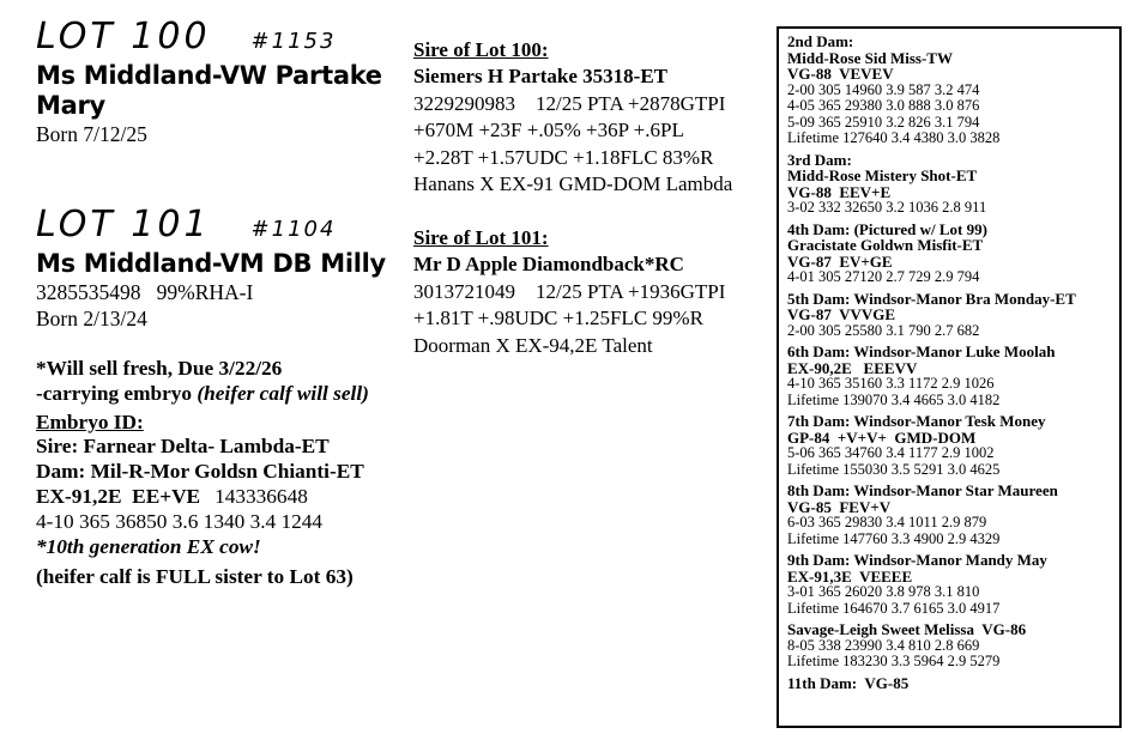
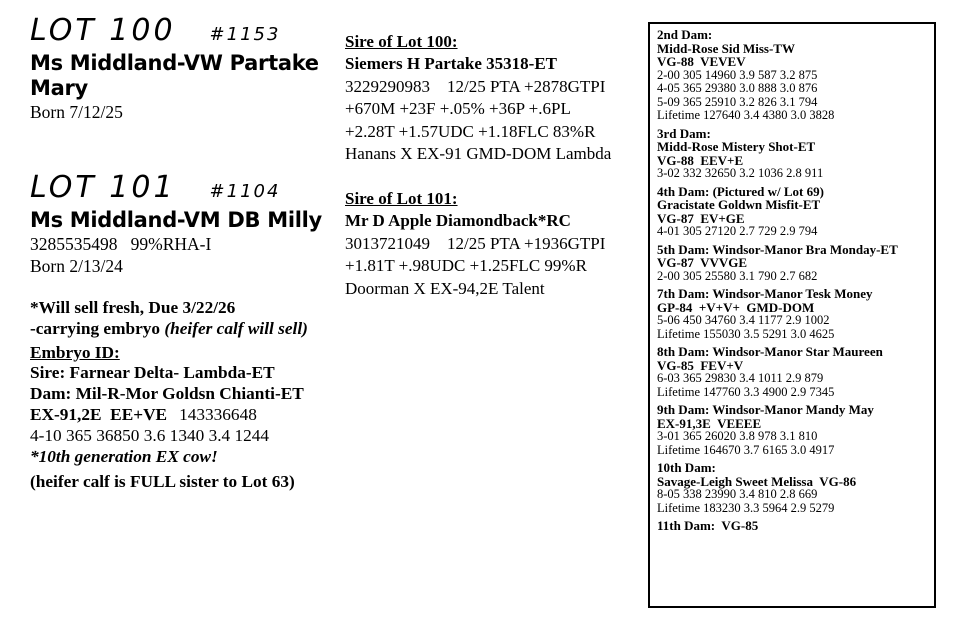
  LOT 100
  #1153
  Ms Middland-VW Partake Mary
  Born 7/12/25
  LOT 101
  #1104
  Ms Middland-VM DB Milly
  3285535498 99%RHA-I
  Born 2/13/24
  *Will sell fresh, Due 3/22/26
  -carrying embryo (heifer calf will sell)
  Embryo ID:
  Sire: Farnear Delta- Lambda-ET
  Dam: Mil-R-Mor Goldsn Chianti-ET
  EX-91,2E EE+VE 143336648
  4-10 365 36850 3.6 1340 3.4 1244
  *10th generation EX cow!
  (heifer calf is FULL sister to Lot 63)
  Sire of Lot 100:
  Siemers H Partake 35318-ET
  3229290983 12/25 PTA +2878GTPI
  +670M +23F +.05% +36P +.6PL
  +2.28T +1.57UDC +1.18FLC 83%R
  Hanans X EX-91 GMD-DOM Lambda
  Sire of Lot 101:
  Mr D Apple Diamondback*RC
  3013721049 12/25 PTA +1936GTPI
  +1.81T +.98UDC +1.25FLC 99%R
  Doorman X EX-94,2E Talent
  2nd Dam:
  Midd-Rose Sid Miss-TW
  VG-88 VEVEV
- 2-00 305 14960 3.9 587 3.2 474
+ 2-00 305 14960 3.9 587 3.2 875
  4-05 365 29380 3.0 888 3.0 876
  5-09 365 25910 3.2 826 3.1 794
  Lifetime 127640 3.4 4380 3.0 3828
  3rd Dam:
  Midd-Rose Mistery Shot-ET
  VG-88 EEV+E
  3-02 332 32650 3.2 1036 2.8 911
- 4th Dam: (Pictured w/ Lot 99)
+ 4th Dam: (Pictured w/ Lot 69)
  Gracistate Goldwn Misfit-ET
  VG-87 EV+GE
  4-01 305 27120 2.7 729 2.9 794
  5th Dam: Windsor-Manor Bra Monday-ET
  VG-87 VVVGE
  2-00 305 25580 3.1 790 2.7 682
- 6th Dam: Windsor-Manor Luke Moolah
- EX-90,2E EEEVV
- 4-10 365 35160 3.3 1172 2.9 1026
- Lifetime 139070 3.4 4665 3.0 4182
  7th Dam: Windsor-Manor Tesk Money
  GP-84 +V+V+ GMD-DOM
- 5-06 365 34760 3.4 1177 2.9 1002
+ 5-06 450 34760 3.4 1177 2.9 1002
  Lifetime 155030 3.5 5291 3.0 4625
  8th Dam: Windsor-Manor Star Maureen
  VG-85 FEV+V
  6-03 365 29830 3.4 1011 2.9 879
- Lifetime 147760 3.3 4900 2.9 4329
+ Lifetime 147760 3.3 4900 2.9 7345
  9th Dam: Windsor-Manor Mandy May
  EX-91,3E VEEEE
  3-01 365 26020 3.8 978 3.1 810
  Lifetime 164670 3.7 6165 3.0 4917
+ 10th Dam:
  Savage-Leigh Sweet Melissa VG-86
  8-05 338 23990 3.4 810 2.8 669
  Lifetime 183230 3.3 5964 2.9 5279
  11th Dam: VG-85
